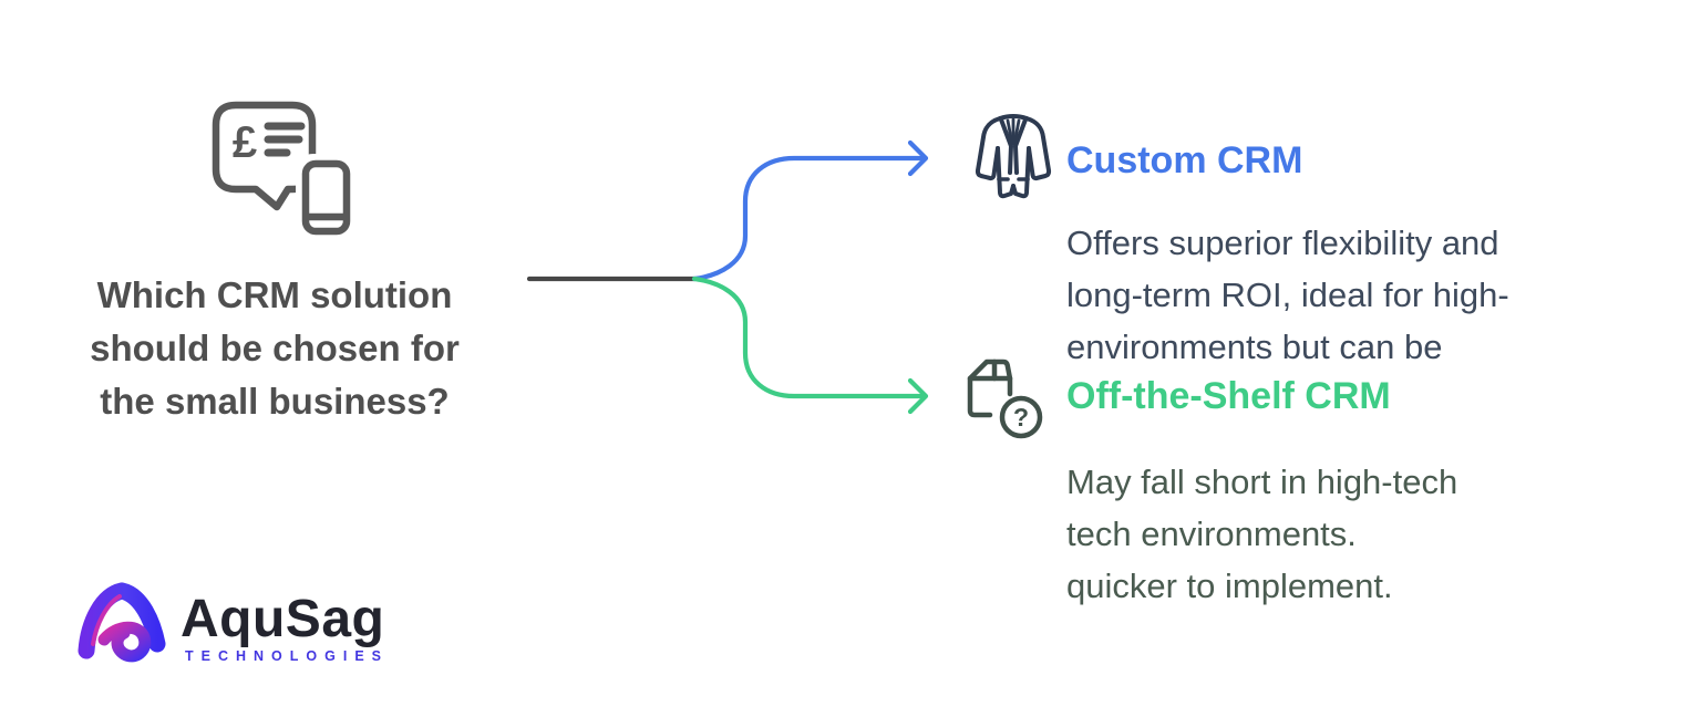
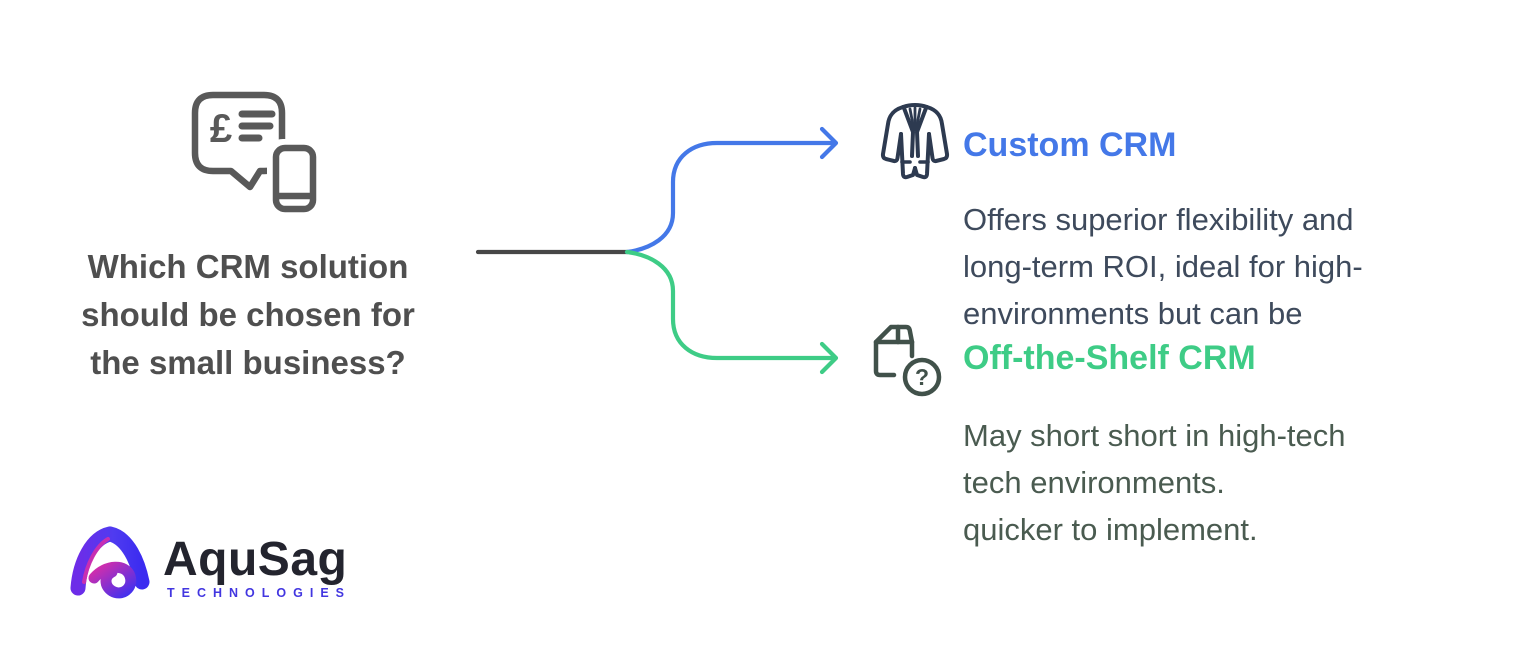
  £
  Which CRM solution
  should be chosen for
  the small business?
  Custom CRM
  Offers superior flexibility and
  long-term ROI, ideal for high-
  environments but can be
  ?
  Off-the-Shelf CRM
- May fall short in high-tech
+ May short short in high-tech
  tech environments.
  quicker to implement.
  AquSag
  TECHNOLOGIES
